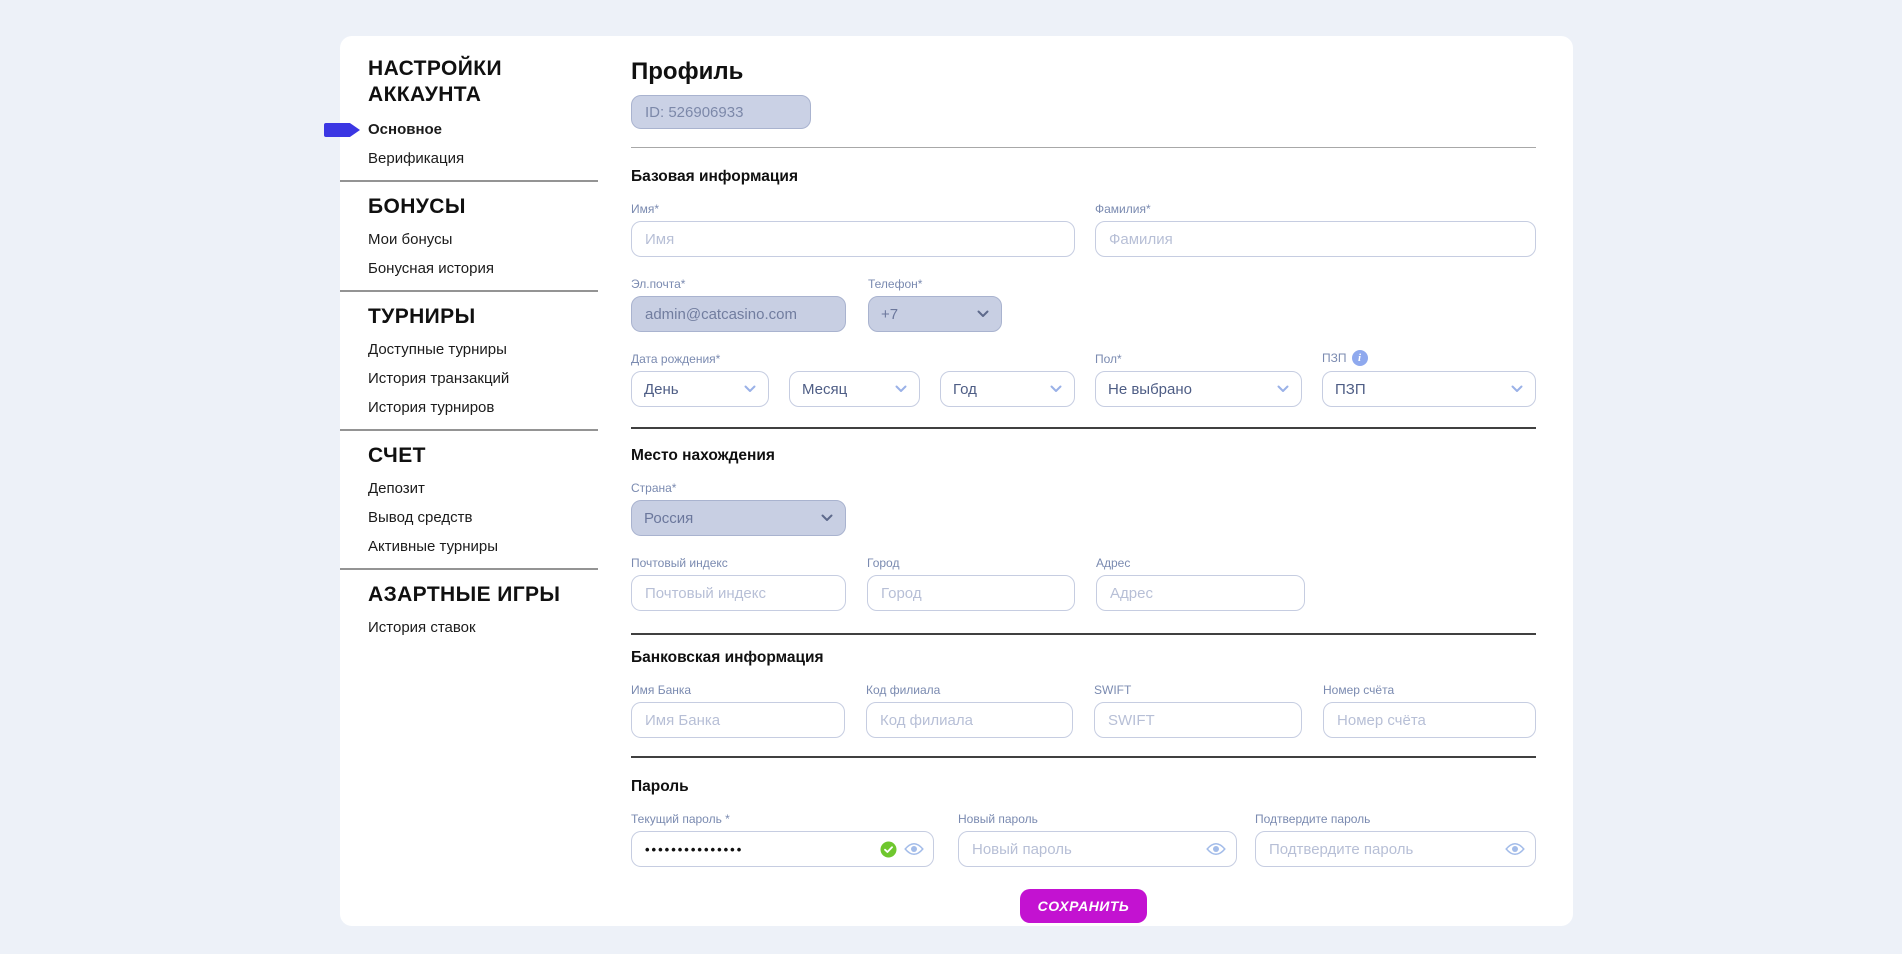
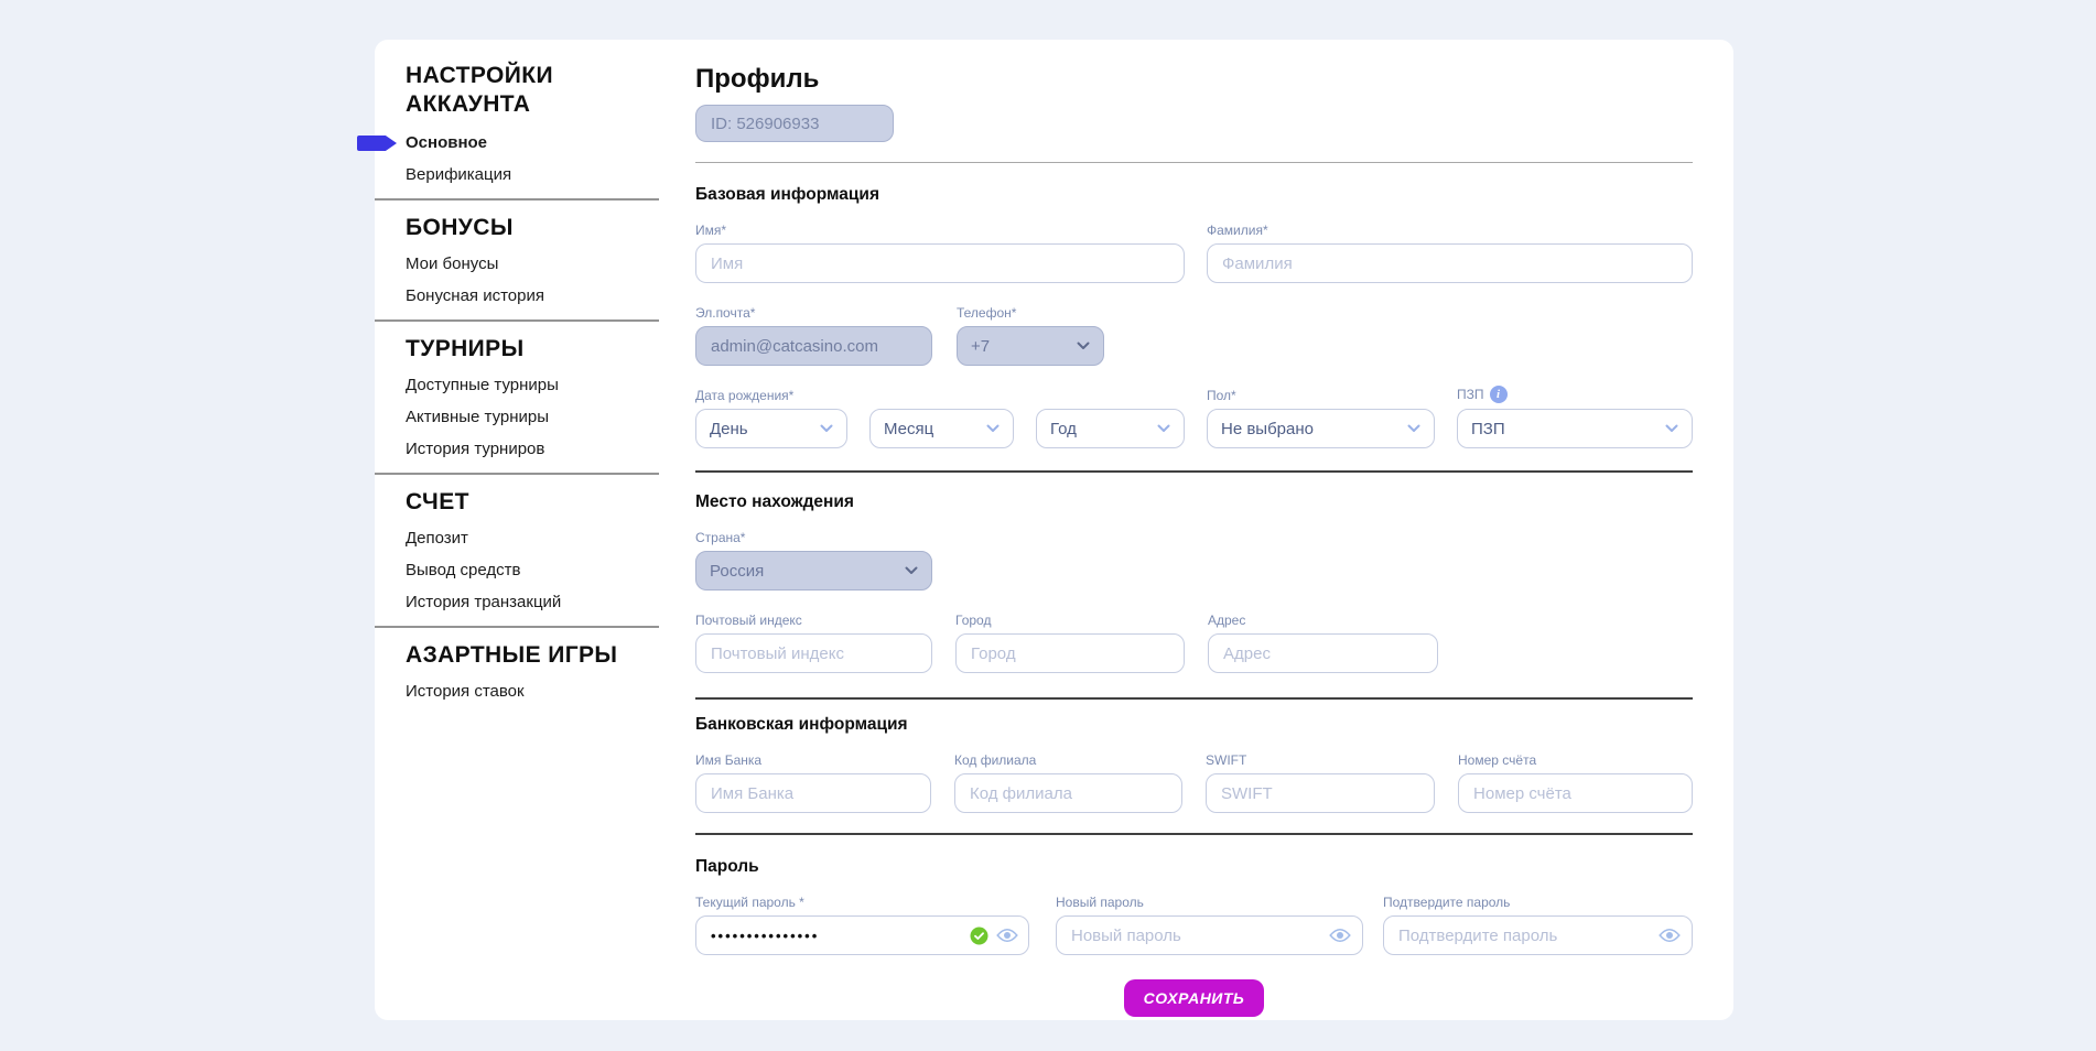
  НАСТРОЙКИ АККАУНТА
  Основное
  Верификация
  БОНУСЫ
  Мои бонусы
  Бонусная история
  ТУРНИРЫ
  Доступные турниры
- История транзакций
+ Активные турниры
  История турниров
  СЧЕТ
  Депозит
  Вывод средств
- Активные турниры
+ История транзакций
  АЗАРТНЫЕ ИГРЫ
  История ставок
  Профиль
  ID: 526906933
  Базовая информация
  Имя*
  Имя
  Фамилия*
  Фамилия
  Эл.почта*
  admin@catcasino.com
  Телефон*
  +7
  Дата рождения*
  День
  Месяц
  Год
  Пол*
  Не выбрано
  ПЗП
  i
  ПЗП
  Место нахождения
  Страна*
  Россия
  Почтовый индекс
  Почтовый индекс
  Город
  Город
  Адрес
  Адрес
  Банковская информация
  Имя Банка
  Имя Банка
  Код филиала
  Код филиала
  SWIFT
  SWIFT
  Номер счёта
  Номер счёта
  Пароль
  Текущий пароль *
  •••••••••••••••
  Новый пароль
  Новый пароль
  Подтвердите пароль
  Подтвердите пароль
  СОХРАНИТЬ
